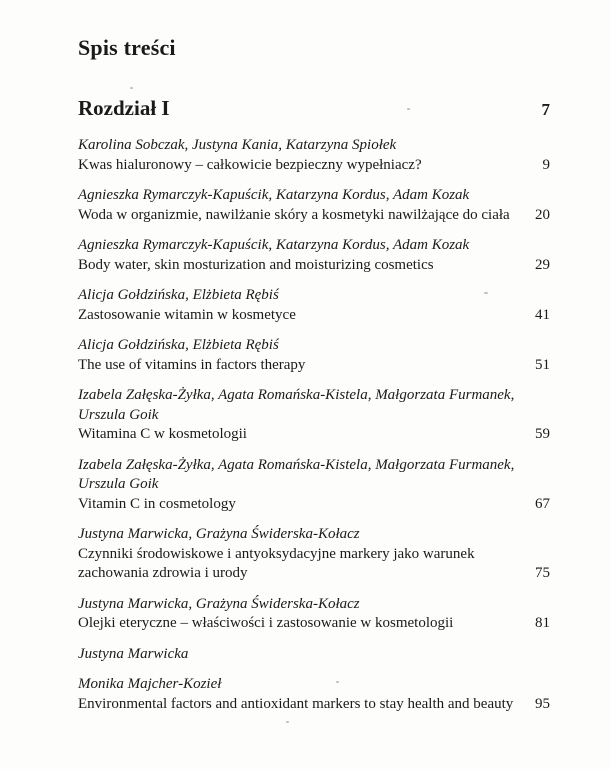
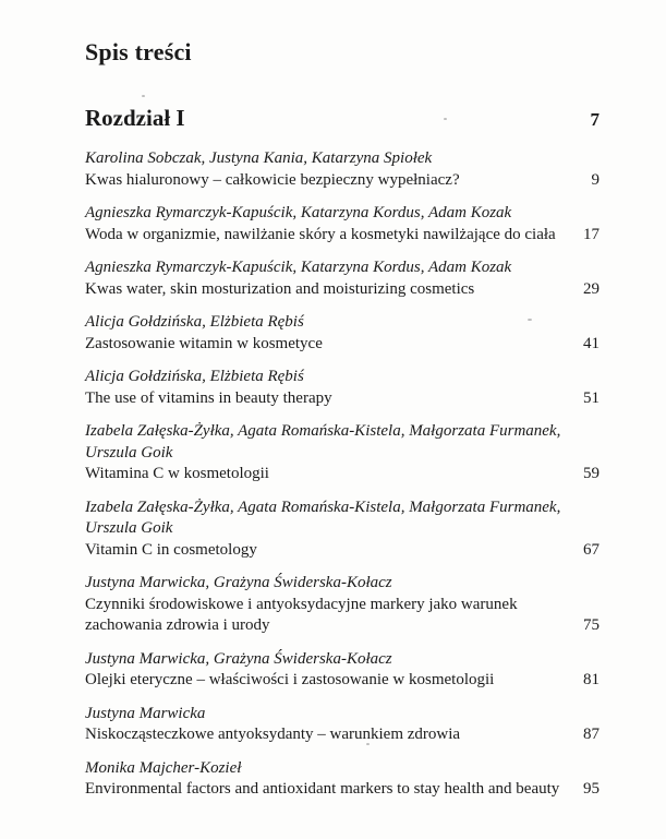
  Spis treści
  Rozdział I
  7
  Karolina Sobczak, Justyna Kania, Katarzyna Spiołek
  Kwas hialuronowy – całkowicie bezpieczny wypełniacz?
  9
  Agnieszka Rymarczyk-Kapuścik, Katarzyna Kordus, Adam Kozak
  Woda w organizmie, nawilżanie skóry a kosmetyki nawilżające do ciała
- 20
+ 17
  Agnieszka Rymarczyk-Kapuścik, Katarzyna Kordus, Adam Kozak
- Body water, skin mosturization and moisturizing cosmetics
+ Kwas water, skin mosturization and moisturizing cosmetics
  29
  Alicja Gołdzińska, Elżbieta Rębiś
  Zastosowanie witamin w kosmetyce
  41
  Alicja Gołdzińska, Elżbieta Rębiś
- The use of vitamins in factors therapy
+ The use of vitamins in beauty therapy
  51
  Izabela Załęska-Żyłka, Agata Romańska-Kistela, Małgorzata Furmanek,
  Urszula Goik
  Witamina C w kosmetologii
  59
  Izabela Załęska-Żyłka, Agata Romańska-Kistela, Małgorzata Furmanek,
  Urszula Goik
  Vitamin C in cosmetology
  67
  Justyna Marwicka, Grażyna Świderska-Kołacz
  Czynniki środowiskowe i antyoksydacyjne markery jako warunek
  zachowania zdrowia i urody
  75
  Justyna Marwicka, Grażyna Świderska-Kołacz
  Olejki eteryczne – właściwości i zastosowanie w kosmetologii
  81
  Justyna Marwicka
+ Niskocząsteczkowe antyoksydanty – warunkiem zdrowia
+ 87
  Monika Majcher-Kozieł
  Environmental factors and antioxidant markers to stay health and beauty
  95
